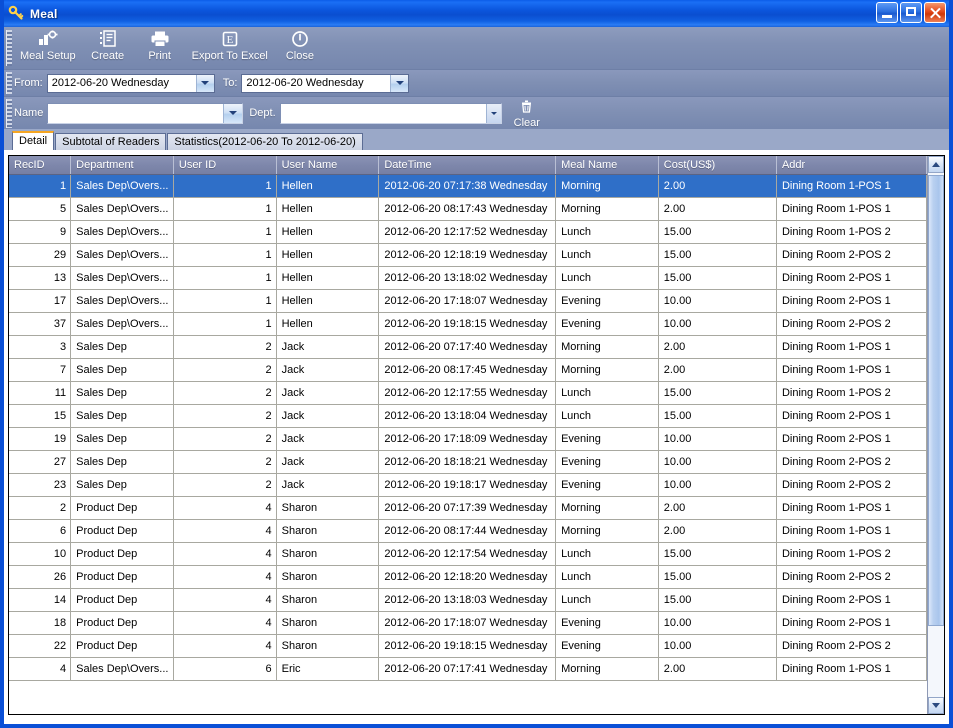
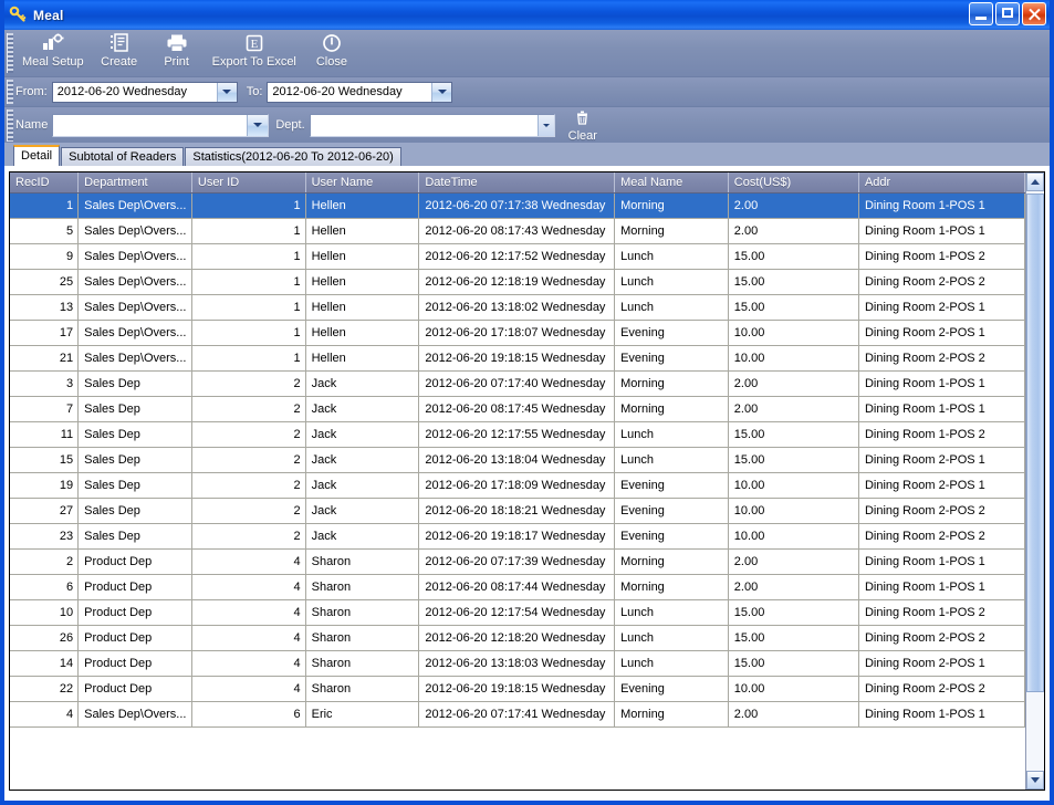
  Meal
  Meal Setup
  Create
  Print
  E
  Export To Excel
  Close
  From:
  2012-06-20 Wednesday
  To:
  2012-06-20 Wednesday
  Name
  Dept.
  Clear
  Detail
  Subtotal of Readers
  Statistics(2012-06-20 To 2012-06-20)
  RecID	Department	User ID	User Name	DateTime	Meal Name	Cost(US$)	Addr
  1	Sales Dep\Overs...	1	Hellen	2012-06-20 07:17:38 Wednesday	Morning	2.00	Dining Room 1-POS 1
  5	Sales Dep\Overs...	1	Hellen	2012-06-20 08:17:43 Wednesday	Morning	2.00	Dining Room 1-POS 1
  9	Sales Dep\Overs...	1	Hellen	2012-06-20 12:17:52 Wednesday	Lunch	15.00	Dining Room 1-POS 2
- 29	Sales Dep\Overs...	1	Hellen	2012-06-20 12:18:19 Wednesday	Lunch	15.00	Dining Room 2-POS 2
+ 25	Sales Dep\Overs...	1	Hellen	2012-06-20 12:18:19 Wednesday	Lunch	15.00	Dining Room 2-POS 2
  13	Sales Dep\Overs...	1	Hellen	2012-06-20 13:18:02 Wednesday	Lunch	15.00	Dining Room 2-POS 1
  17	Sales Dep\Overs...	1	Hellen	2012-06-20 17:18:07 Wednesday	Evening	10.00	Dining Room 2-POS 1
- 37	Sales Dep\Overs...	1	Hellen	2012-06-20 19:18:15 Wednesday	Evening	10.00	Dining Room 2-POS 2
+ 21	Sales Dep\Overs...	1	Hellen	2012-06-20 19:18:15 Wednesday	Evening	10.00	Dining Room 2-POS 2
  3	Sales Dep	2	Jack	2012-06-20 07:17:40 Wednesday	Morning	2.00	Dining Room 1-POS 1
  7	Sales Dep	2	Jack	2012-06-20 08:17:45 Wednesday	Morning	2.00	Dining Room 1-POS 1
  11	Sales Dep	2	Jack	2012-06-20 12:17:55 Wednesday	Lunch	15.00	Dining Room 1-POS 2
  15	Sales Dep	2	Jack	2012-06-20 13:18:04 Wednesday	Lunch	15.00	Dining Room 2-POS 1
  19	Sales Dep	2	Jack	2012-06-20 17:18:09 Wednesday	Evening	10.00	Dining Room 2-POS 1
  27	Sales Dep	2	Jack	2012-06-20 18:18:21 Wednesday	Evening	10.00	Dining Room 2-POS 2
  23	Sales Dep	2	Jack	2012-06-20 19:18:17 Wednesday	Evening	10.00	Dining Room 2-POS 2
  2	Product Dep	4	Sharon	2012-06-20 07:17:39 Wednesday	Morning	2.00	Dining Room 1-POS 1
  6	Product Dep	4	Sharon	2012-06-20 08:17:44 Wednesday	Morning	2.00	Dining Room 1-POS 1
  10	Product Dep	4	Sharon	2012-06-20 12:17:54 Wednesday	Lunch	15.00	Dining Room 1-POS 2
  26	Product Dep	4	Sharon	2012-06-20 12:18:20 Wednesday	Lunch	15.00	Dining Room 2-POS 2
  14	Product Dep	4	Sharon	2012-06-20 13:18:03 Wednesday	Lunch	15.00	Dining Room 2-POS 1
- 18	Product Dep	4	Sharon	2012-06-20 17:18:07 Wednesday	Evening	10.00	Dining Room 2-POS 1
  22	Product Dep	4	Sharon	2012-06-20 19:18:15 Wednesday	Evening	10.00	Dining Room 2-POS 2
  4	Sales Dep\Overs...	6	Eric	2012-06-20 07:17:41 Wednesday	Morning	2.00	Dining Room 1-POS 1
